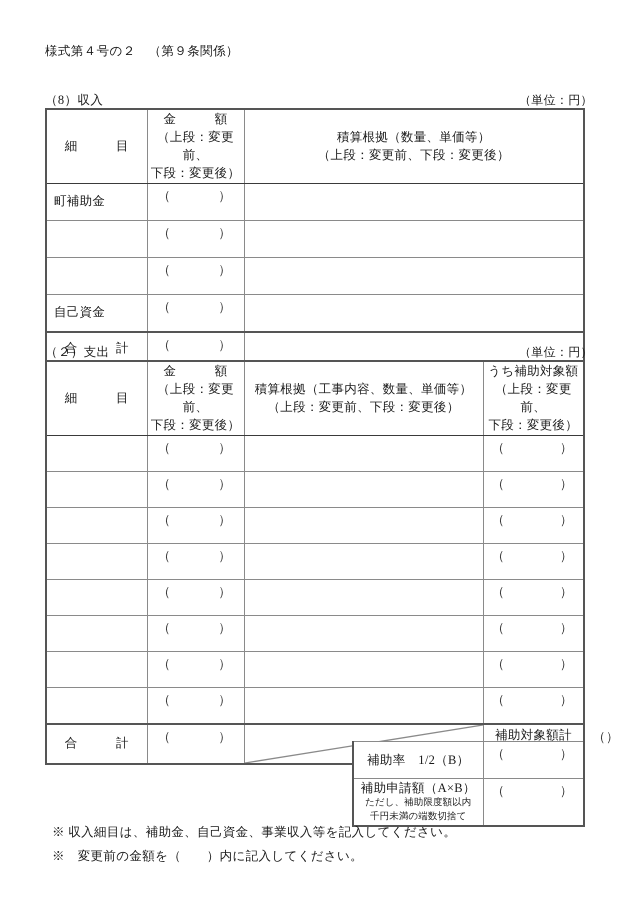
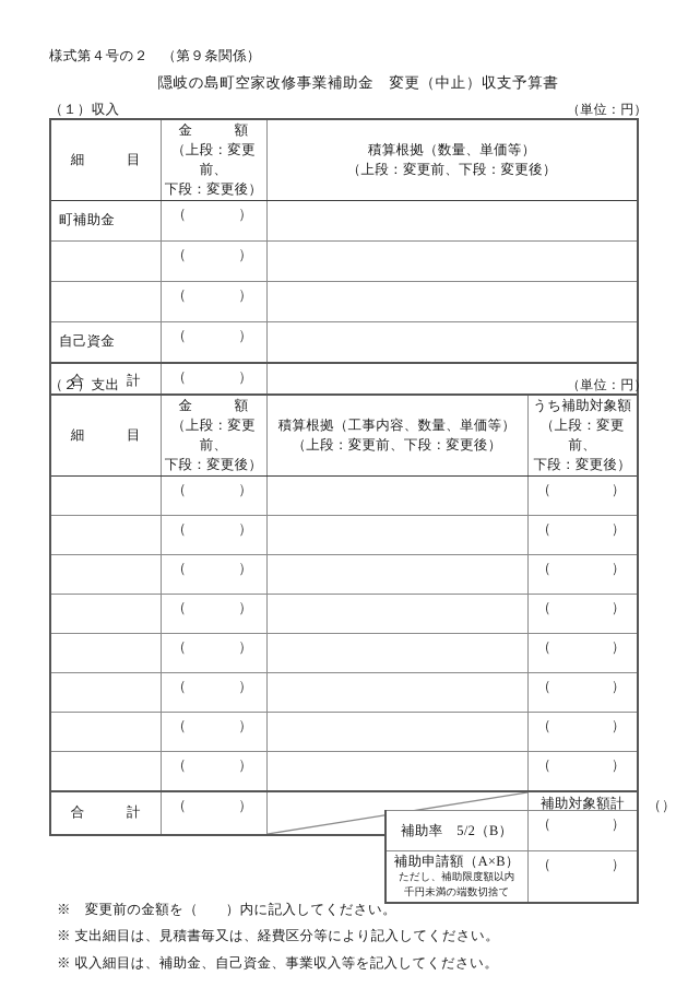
  様式第４号の２ （第９条関係）
+ 隠岐の島町空家改修事業補助金 変更（中止）収支予算書
- （8）収入
+ （１）収入
  （単位：円）
  細 目	金 額 （上段：変更前、 下段：変更後）	積算根拠（数量、単価等） （上段：変更前、下段：変更後）
  町補助金	（ ）
  	（ ）
  	（ ）
  自己資金	（ ）
  合 計	（ ）
  （２）支出
  （単位：円）
  細 目	金 額 （上段：変更前、 下段：変更後）	積算根拠（工事内容、数量、単価等） （上段：変更前、下段：変更後）	うち補助対象額 （上段：変更前、 下段：変更後）
  	（ ）		（ ）
  	（ ）		（ ）
  	（ ）		（ ）
  	（ ）		（ ）
  	（ ）		（ ）
  	（ ）		（ ）
  	（ ）		（ ）
  	（ ）		（ ）
  合 計	（ ）		補助対象額計	（ ）
- 補助率 1/2（B）	（ ）
+ 補助率 5/2（B）	（ ）
  補助申請額（A×B） ただし、補助限度額以内 千円未満の端数切捨て	（ ）
- ※ 収入細目は、補助金、自己資金、事業収入等を記入してください。
+ ※ 変更前の金額を（ ）内に記入してください。
+ ※ 支出細目は、見積書毎又は、経費区分等により記入してください。
- ※ 変更前の金額を（ ）内に記入してください。
+ ※ 収入細目は、補助金、自己資金、事業収入等を記入してください。
